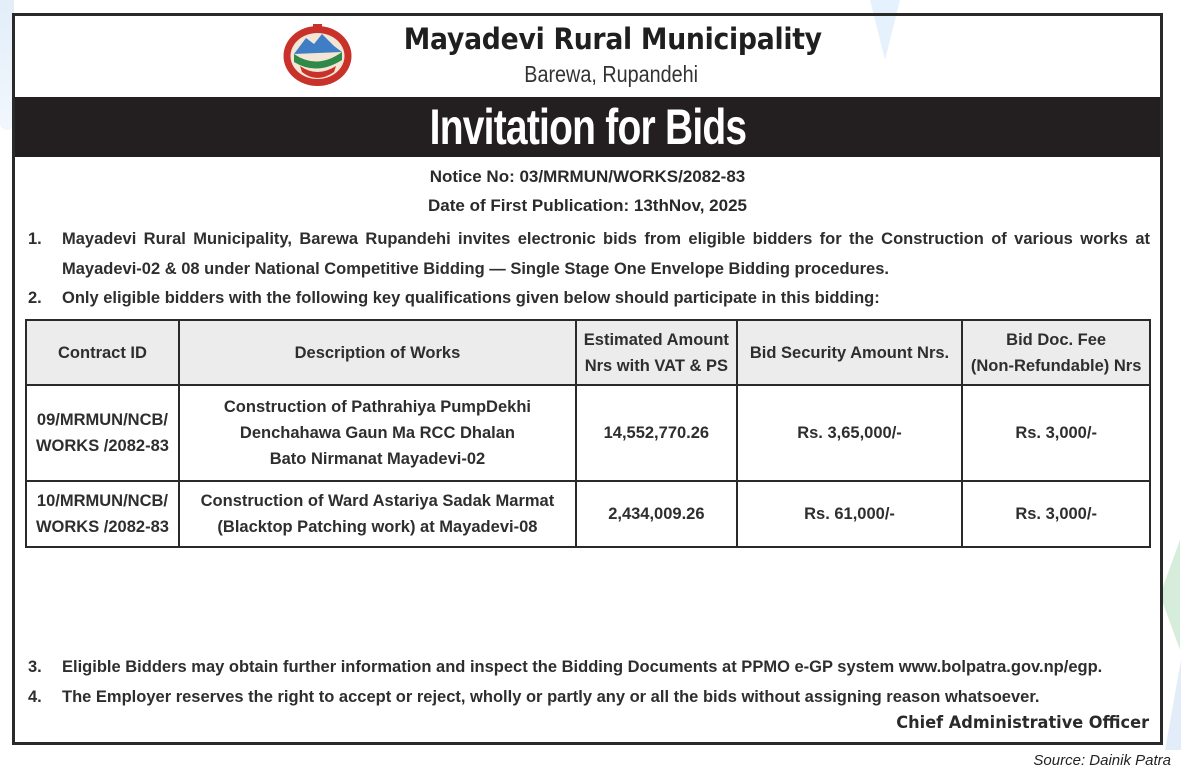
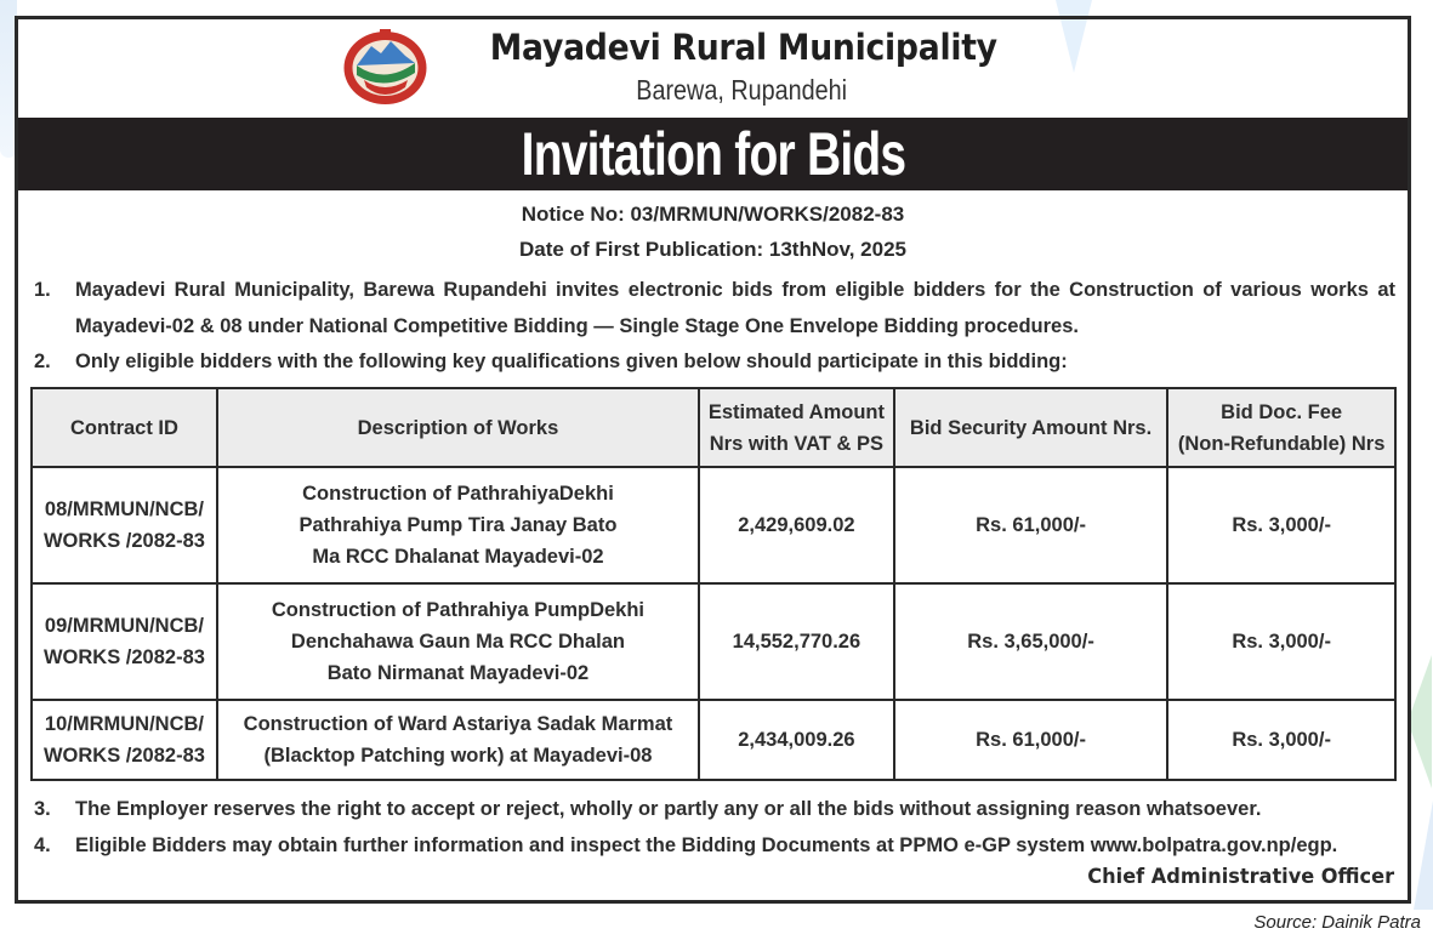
  Mayadevi Rural Municipality
  Barewa, Rupandehi
  Invitation for Bids
  Notice No: 03/MRMUN/WORKS/2082-83
  Date of First Publication: 13thNov, 2025
  1.
  Mayadevi Rural Municipality, Barewa Rupandehi invites electronic bids from eligible bidders for the Construction of various works at
  Mayadevi-02 & 08 under National Competitive Bidding — Single Stage One Envelope Bidding procedures.
  2.
  Only eligible bidders with the following key qualifications given below should participate in this bidding:
  Contract ID	Description of Works	Estimated AmountNrs with VAT & PS	Bid Security Amount Nrs.	Bid Doc. Fee(Non-Refundable) Nrs
+ 08/MRMUN/NCB/WORKS /2082-83	Construction of PathrahiyaDekhiPathrahiya Pump Tira Janay BatoMa RCC Dhalanat Mayadevi-02	2,429,609.02	Rs. 61,000/-	Rs. 3,000/-
  09/MRMUN/NCB/WORKS /2082-83	Construction of Pathrahiya PumpDekhiDenchahawa Gaun Ma RCC DhalanBato Nirmanat Mayadevi-02	14,552,770.26	Rs. 3,65,000/-	Rs. 3,000/-
  10/MRMUN/NCB/WORKS /2082-83	Construction of Ward Astariya Sadak Marmat(Blacktop Patching work) at Mayadevi-08	2,434,009.26	Rs. 61,000/-	Rs. 3,000/-
  3.
- Eligible Bidders may obtain further information and inspect the Bidding Documents at PPMO e-GP system www.bolpatra.gov.np/egp.
+ The Employer reserves the right to accept or reject, wholly or partly any or all the bids without assigning reason whatsoever.
  4.
- The Employer reserves the right to accept or reject, wholly or partly any or all the bids without assigning reason whatsoever.
+ Eligible Bidders may obtain further information and inspect the Bidding Documents at PPMO e-GP system www.bolpatra.gov.np/egp.
  Chief Administrative Officer
  Source: Dainik Patra
